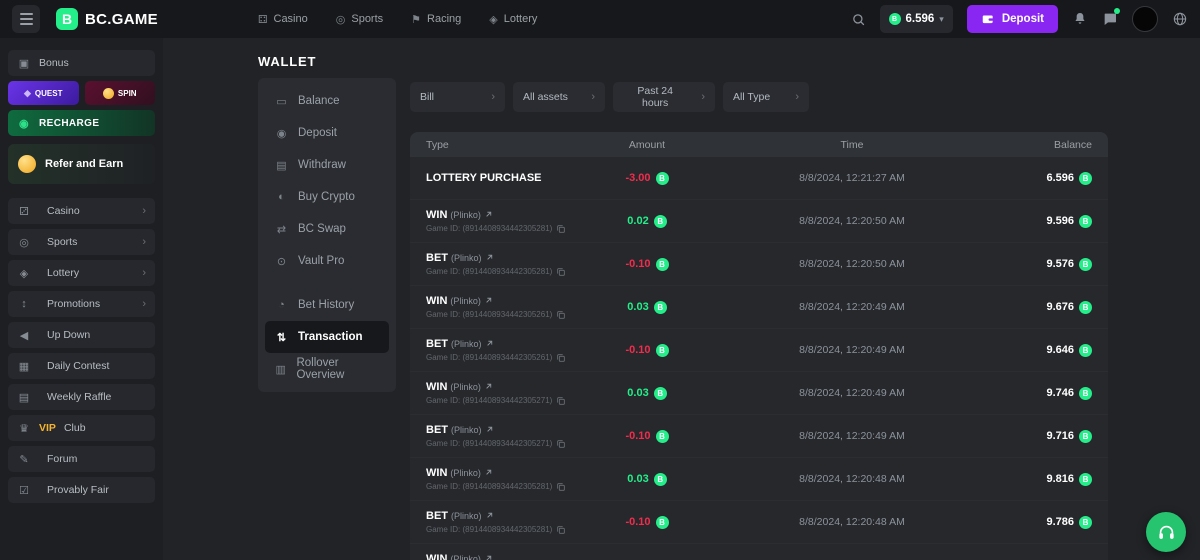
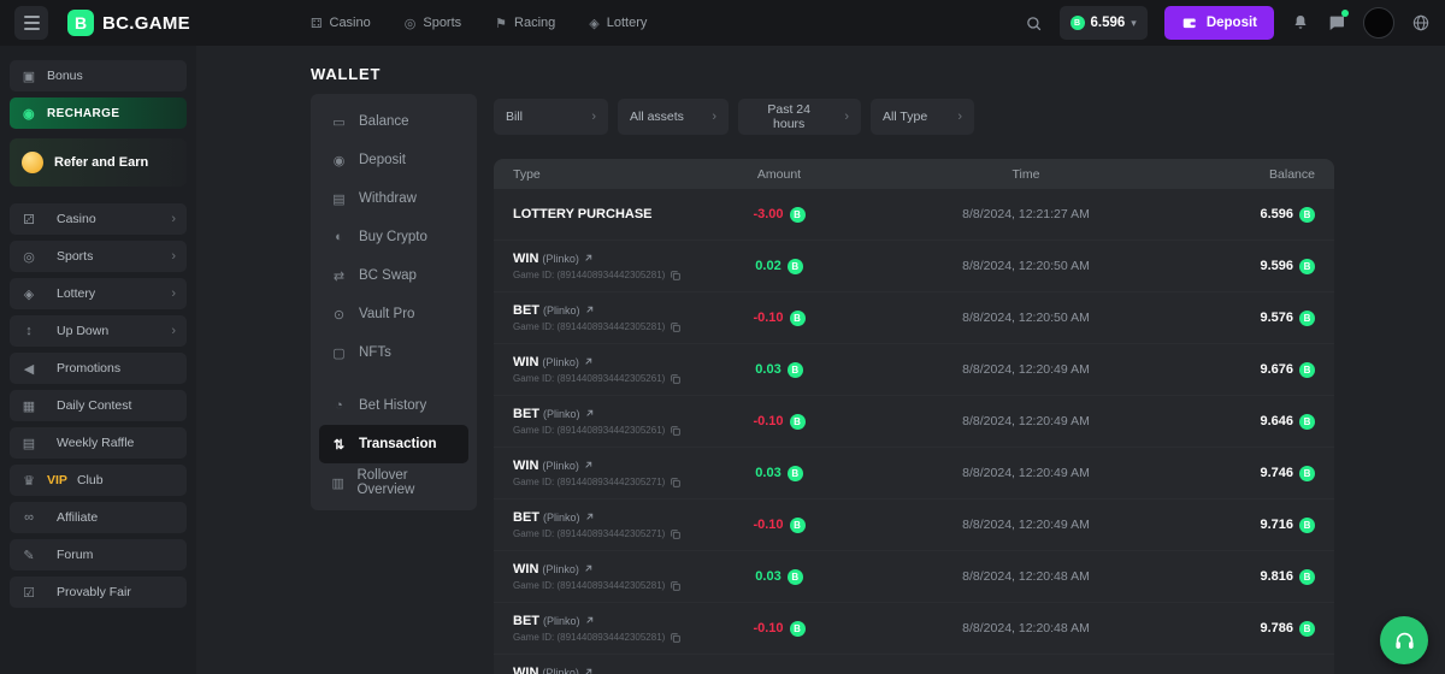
  B
  BC.GAME
  ⚃
  Casino
  ◎
  Sports
  ⚑
  Racing
  ◈
  Lottery
  6.596
  ▾
  Deposit
  ▣
  Bonus
- ◆
- QUEST
- SPIN
  ◉
  RECHARGE
  Refer and Earn
  ⚂
  Casino
  ›
  ◎
  Sports
  ›
  ◈
  Lottery
  ›
  ↕
- Promotions
+ Up Down
  ›
  ◀
- Up Down
+ Promotions
  ▦
  Daily Contest
  ▤
  Weekly Raffle
  ♛
  VIP
  Club
+ ∞
+ Affiliate
  ✎
  Forum
  ☑
  Provably Fair
  WALLET
  ▭
  Balance
  ◉
  Deposit
  ▤
  Withdraw
  ◐
  Buy Crypto
  ⇄
  BC Swap
  ⊙
  Vault Pro
+ ▢
+ NFTs
  ◔
  Bet History
  ⇅
  Transaction
  ▥
  Rollover Overview
  Bill
  ›
  All assets
  ›
  Past 24 hours
  ›
  All Type
  ›
  Type
  Amount
  Time
  Balance
  LOTTERY PURCHASE
  -3.00
  B
  8/8/2024, 12:21:27 AM
  6.596
  B
  WIN
  (Plinko)
  Game ID: (8914408934442305281)
  0.02
  B
  8/8/2024, 12:20:50 AM
  9.596
  B
  BET
  (Plinko)
  Game ID: (8914408934442305281)
  -0.10
  B
  8/8/2024, 12:20:50 AM
  9.576
  B
  WIN
  (Plinko)
  Game ID: (8914408934442305261)
  0.03
  B
  8/8/2024, 12:20:49 AM
  9.676
  B
  BET
  (Plinko)
  Game ID: (8914408934442305261)
  -0.10
  B
  8/8/2024, 12:20:49 AM
  9.646
  B
  WIN
  (Plinko)
  Game ID: (8914408934442305271)
  0.03
  B
  8/8/2024, 12:20:49 AM
  9.746
  B
  BET
  (Plinko)
  Game ID: (8914408934442305271)
  -0.10
  B
  8/8/2024, 12:20:49 AM
  9.716
  B
  WIN
  (Plinko)
  Game ID: (8914408934442305281)
  0.03
  B
  8/8/2024, 12:20:48 AM
  9.816
  B
  BET
  (Plinko)
  Game ID: (8914408934442305281)
  -0.10
  B
  8/8/2024, 12:20:48 AM
  9.786
  B
  WIN
  (Plinko)
